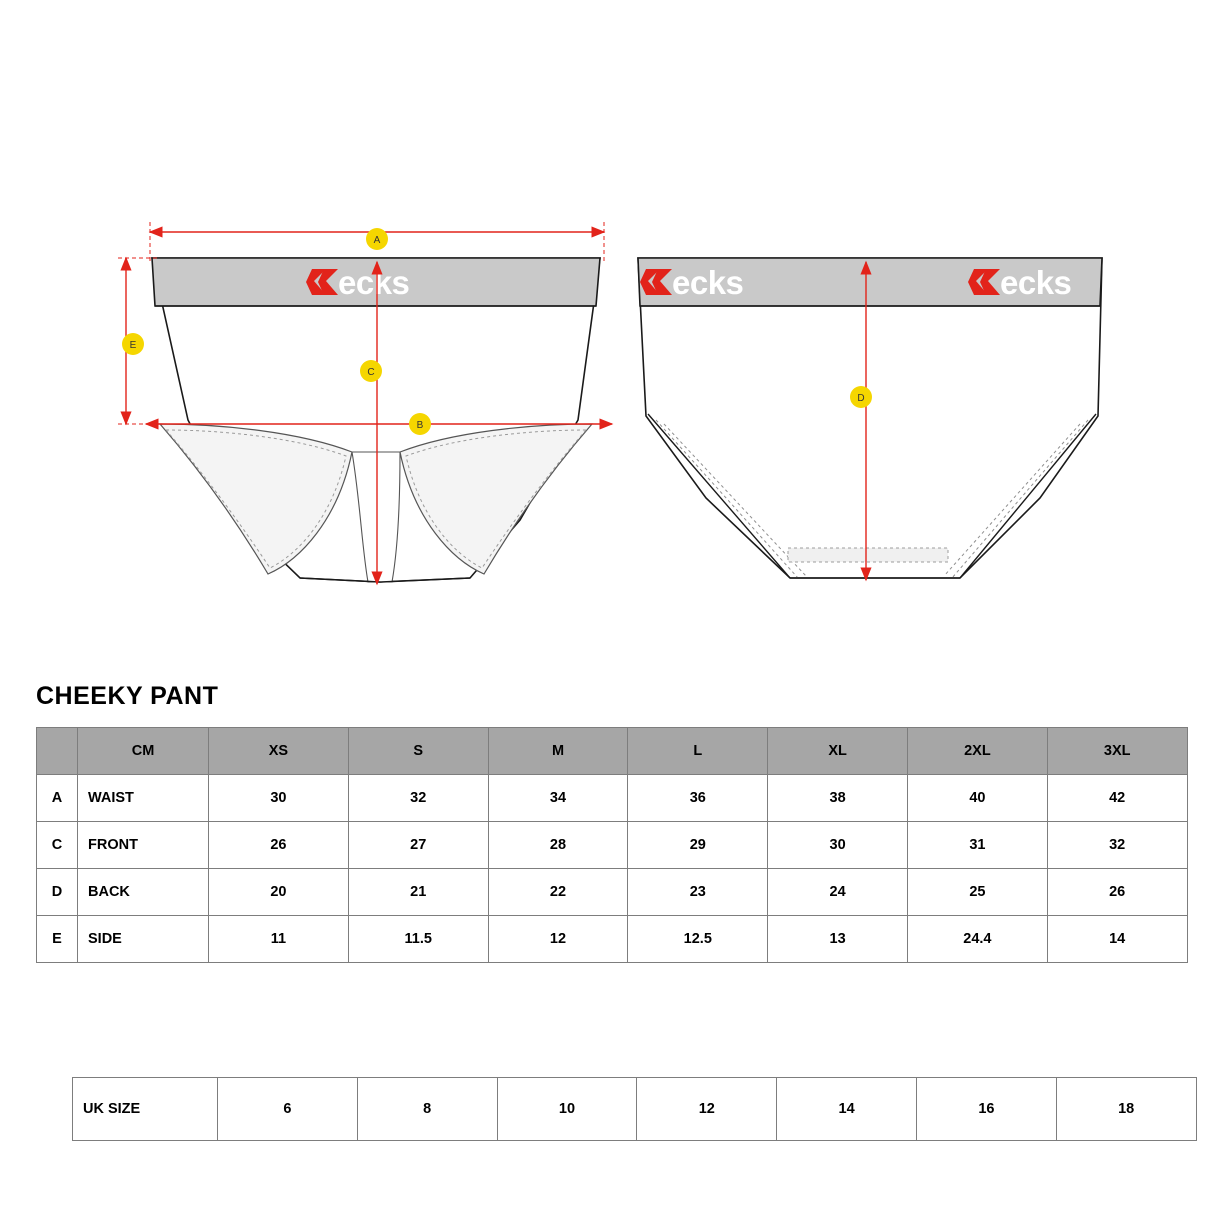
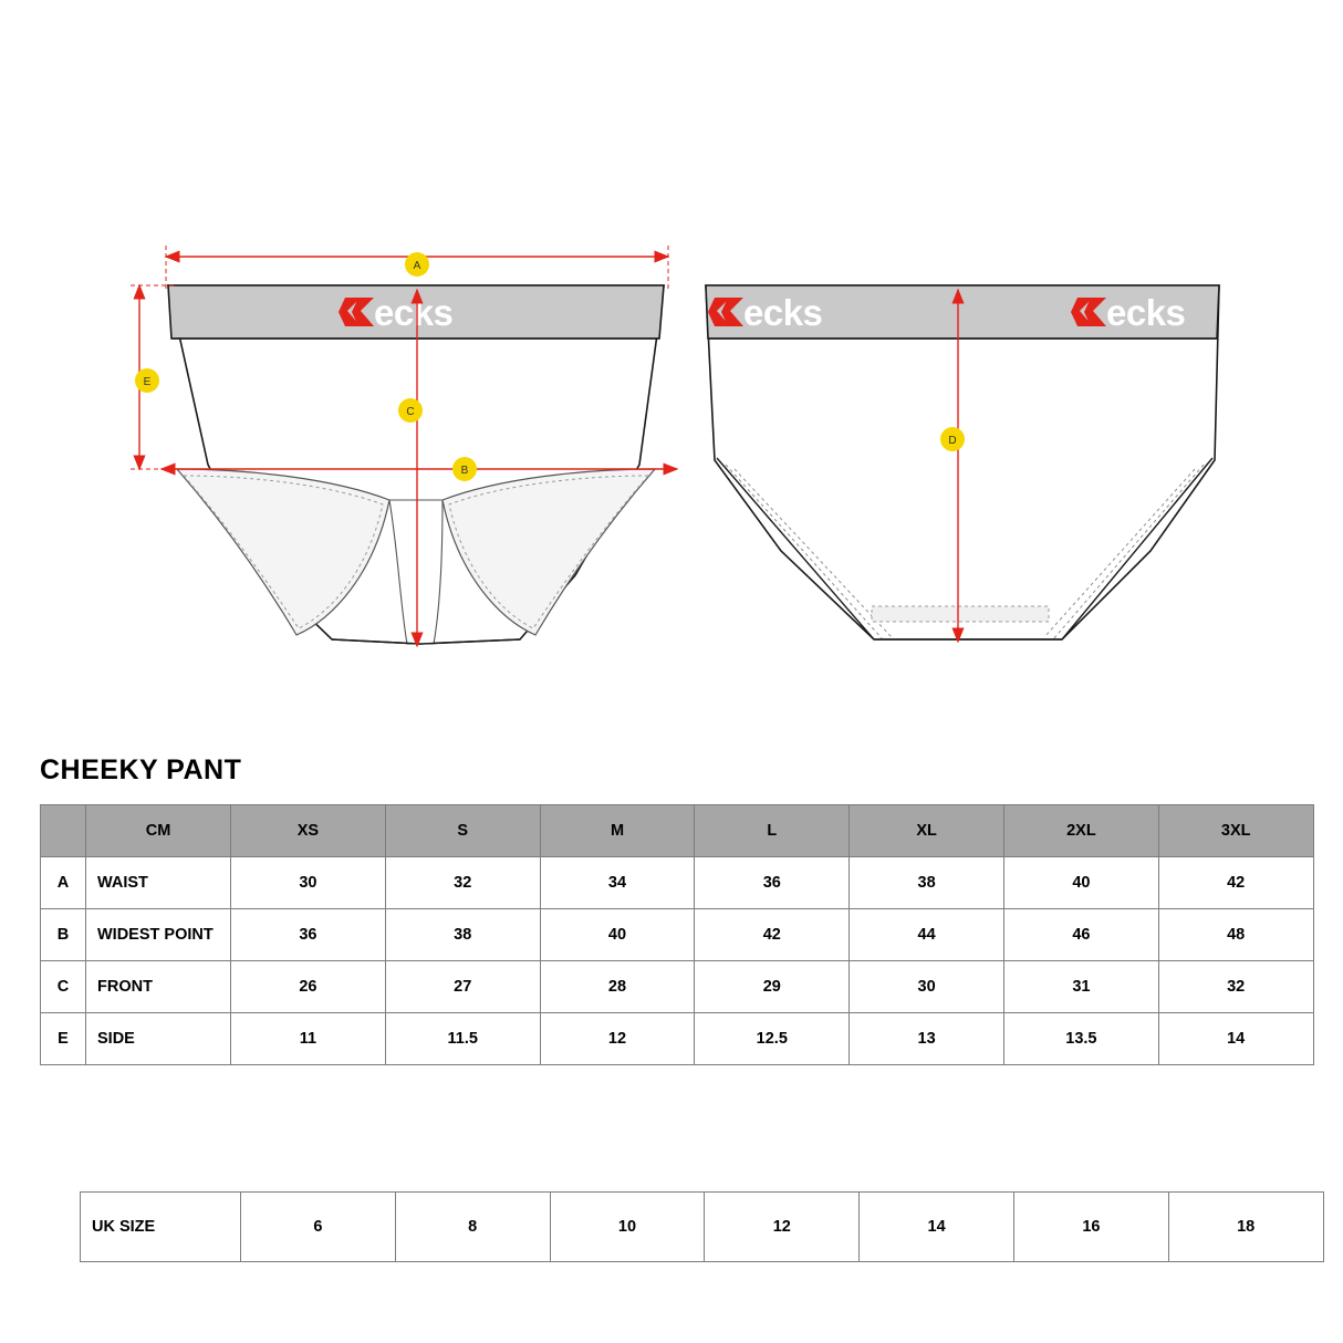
  ecks
  A
  E
  C
  B
  ecks
  ecks
  D
  CHEEKY PANT
  	CM	XS	S	M	L	XL	2XL	3XL
  A	WAIST	30	32	34	36	38	40	42
+ B	WIDEST POINT	36	38	40	42	44	46	48
  C	FRONT	26	27	28	29	30	31	32
- D	BACK	20	21	22	23	24	25	26
- E	SIDE	11	11.5	12	12.5	13	24.4	14
+ E	SIDE	11	11.5	12	12.5	13	13.5	14
  UK SIZE	6	8	10	12	14	16	18
